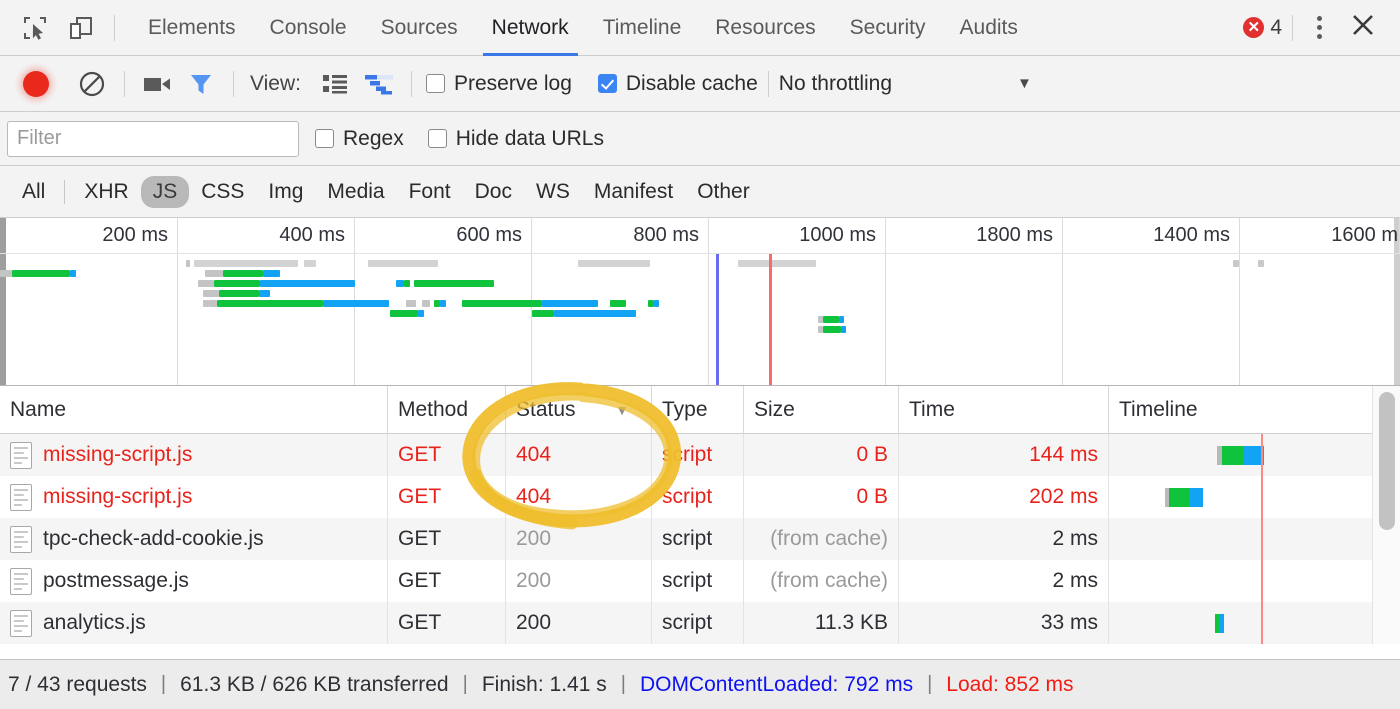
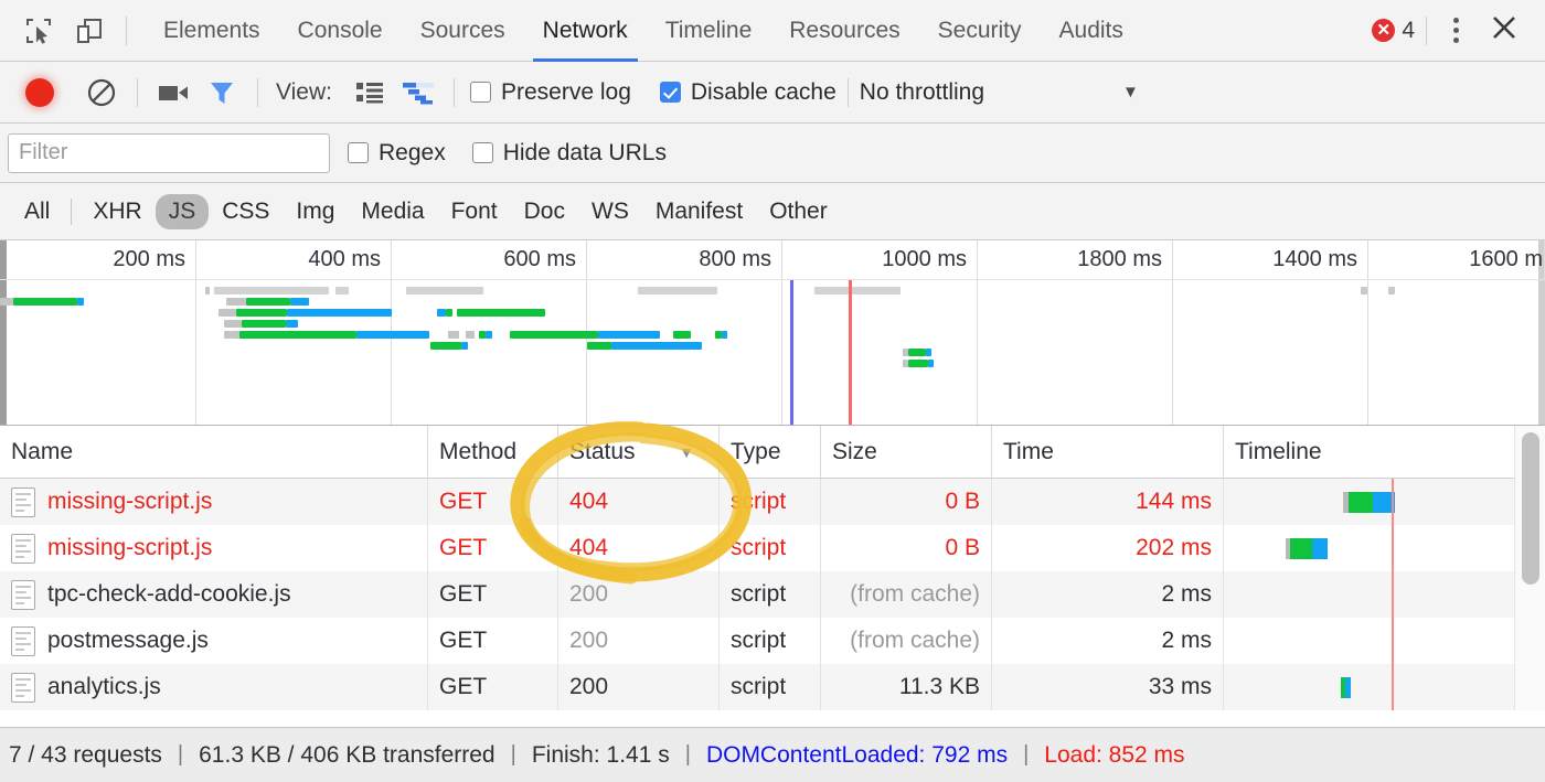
  Elements
  Console
  Sources
  Network
  Timeline
  Resources
  Security
  Audits
  ✕
  4
  View:
  Preserve log
  Disable cache
  No throttling
  ▼
  Filter
  Regex
  Hide data URLs
  All
  XHR
  JS
  CSS
  Img
  Media
  Font
  Doc
  WS
  Manifest
  Other
  200 ms
  400 ms
  600 ms
  800 ms
  1000 ms
  1800 ms
  1400 ms
  1600 m
  Name
  Method
  Status
  ▼
  Type
  Size
  Time
  Timeline
  missing-script.js
  GET
  404
  sript
  0 B
  144 ms
  missing-script.js
  GET
  404
  script
  0 B
  202 ms
  tpc-check-add-cookie.js
  GET
  200
  script
  (from cache)
  2 ms
  postmessage.js
  GET
  200
  script
  (from cache)
  2 ms
  analytics.js
  GET
  200
  script
  11.3 KB
  33 ms
  7 / 43 requests
  |
- 61.3 KB / 626 KB transferred
+ 61.3 KB / 406 KB transferred
  |
  Finish: 1.41 s
  |
  DOMContentLoaded: 792 ms
  |
  Load: 852 ms
